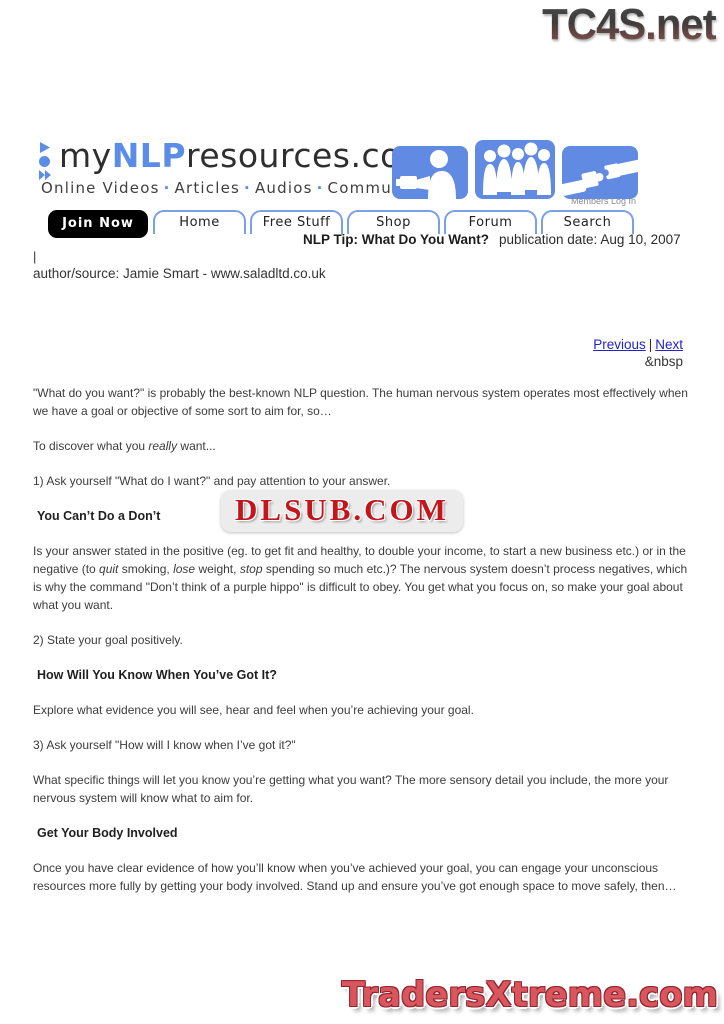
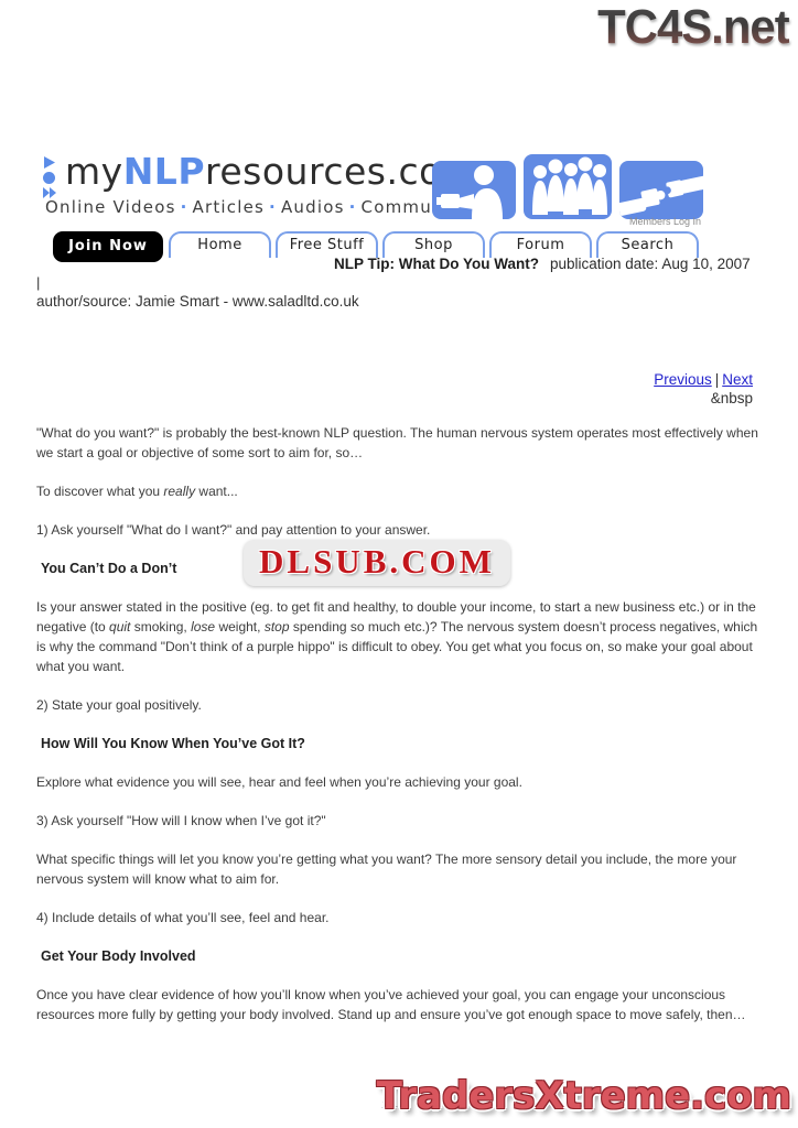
  TC4S.net
  myNLPresources.co
  Online Videos · Articles · Audios · Commu
  Members Log In
  Join Now
  Home
  Free Stuff
  Shop
  Forum
  Search
  NLP Tip: What Do You Want? publication date: Aug 10, 2007
  |
  author/source: Jamie Smart - www.saladltd.co.uk
  Previous | Next
  &nbsp
- "What do you want?" is probably the best-known NLP question. The human nervous system operates most effectively when we have a goal or objective of some sort to aim for, so…
+ "What do you want?" is probably the best-known NLP question. The human nervous system operates most effectively when we start a goal or objective of some sort to aim for, so…
  To discover what you really want...
  1) Ask yourself "What do I want?" and pay attention to your answer.
  You Can’t Do a Don’t
  Is your answer stated in the positive (eg. to get fit and healthy, to double your income, to start a new business etc.) or in the negative (to quit smoking, lose weight, stop spending so much etc.)? The nervous system doesn’t process negatives, which is why the command "Don’t think of a purple hippo" is difficult to obey. You get what you focus on, so make your goal about what you want.
  2) State your goal positively.
  How Will You Know When You’ve Got It?
  Explore what evidence you will see, hear and feel when you’re achieving your goal.
  3) Ask yourself "How will I know when I’ve got it?"
  What specific things will let you know you’re getting what you want? The more sensory detail you include, the more your nervous system will know what to aim for.
+ 4) Include details of what you’ll see, feel and hear.
  Get Your Body Involved
  Once you have clear evidence of how you’ll know when you’ve achieved your goal, you can engage your unconscious resources more fully by getting your body involved. Stand up and ensure you’ve got enough space to move safely, then…
  DLSUB.COM
  1/4
  TradersXtreme.com
